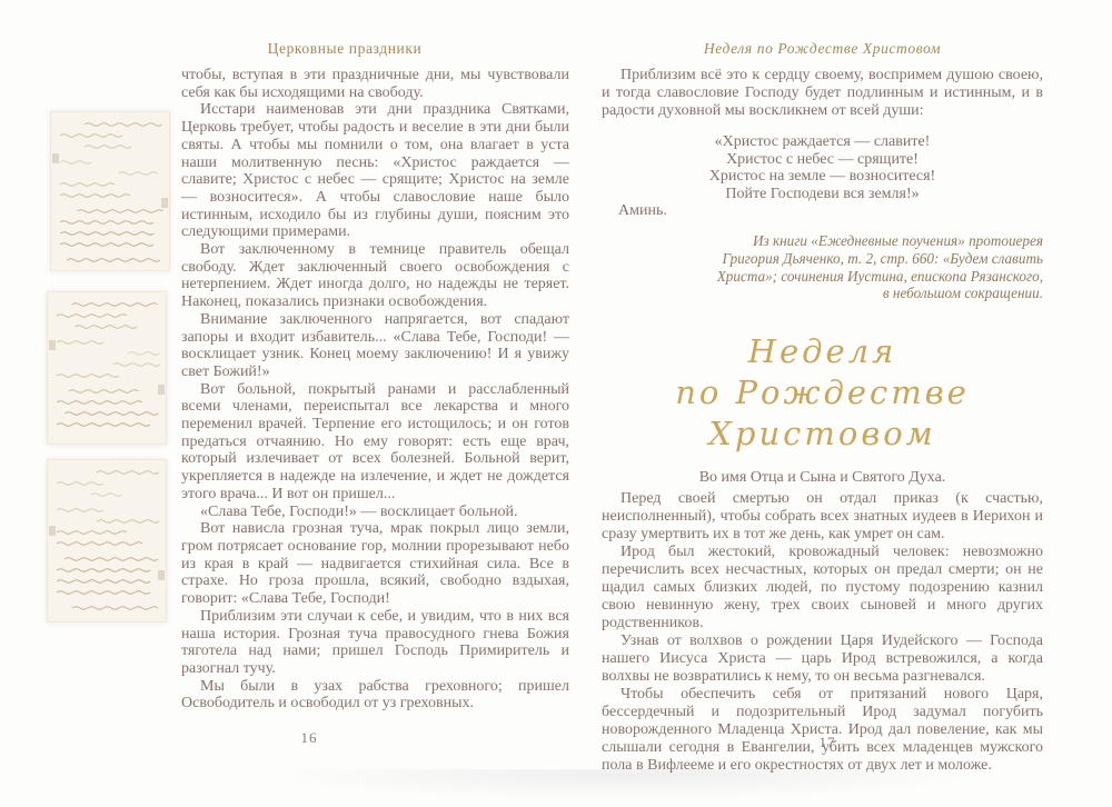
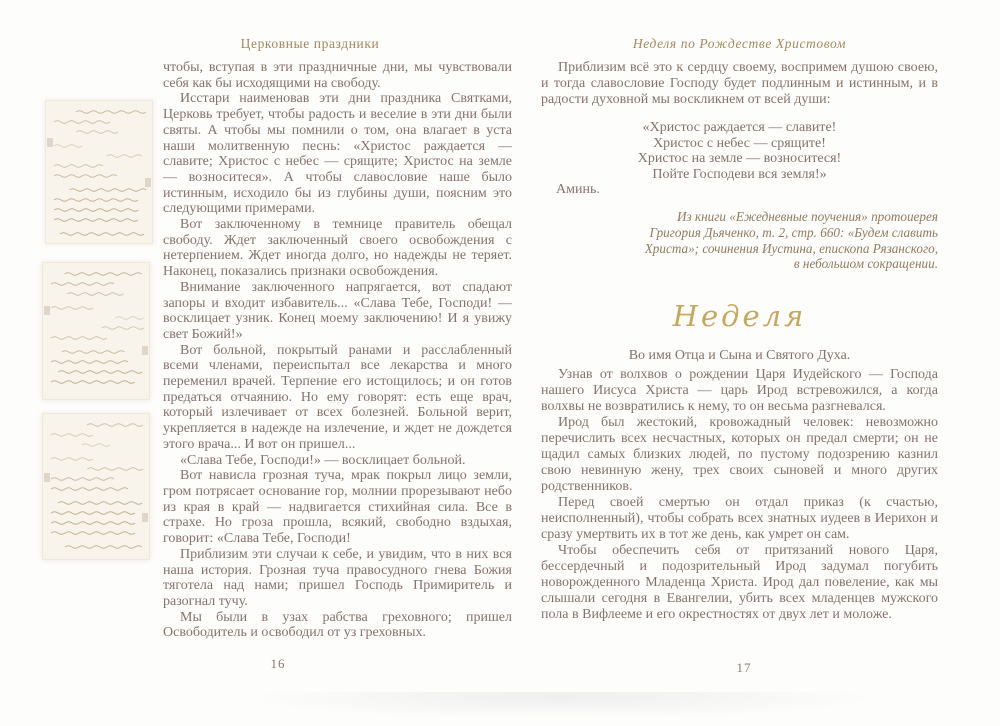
  Церковные праздники
  чтобы, вступая в эти праздничные дни, мы чувствовали себя как бы исходящими на свободу.
  Исстари наименовав эти дни праздника Святками, Церковь требует, чтобы радость и веселие в эти дни были святы. А чтобы мы помнили о том, она влагает в уста наши молитвенную песнь: «Христос раждается — славите; Христос с небес — срящите; Христос на земле — возноситеся». А чтобы славословие наше было истинным, исходило бы из глубины души, поясним это следующими примерами.
  Вот заключенному в темнице правитель обещал свободу. Ждет заключенный своего освобождения с нетерпением. Ждет иногда долго, но надежды не теряет. Наконец, показались признаки освобождения.
  Внимание заключенного напрягается, вот спадают запоры и входит избавитель... «Слава Тебе, Господи! — восклицает узник. Конец моему заключению! И я увижу свет Божий!»
  Вот больной, покрытый ранами и расслабленный всеми членами, переиспытал все лекарства и много переменил врачей. Терпение его истощилось; и он готов предаться отчаянию. Но ему говорят: есть еще врач, который излечивает от всех болезней. Больной верит, укрепляется в надежде на излечение, и ждет не дождется этого врача... И вот он пришел...
  «Слава Тебе, Господи!» — восклицает больной.
  Вот нависла грозная туча, мрак покрыл лицо земли, гром потрясает основание гор, молнии прорезывают небо из края в край — надвигается стихийная сила. Все в страхе. Но гроза прошла, всякий, свободно вздыхая, говорит: «Слава Тебе, Господи!
  Приблизим эти случаи к себе, и увидим, что в них вся наша история. Грозная туча правосудного гнева Божия тяготела над нами; пришел Господь Примиритель и разогнал тучу.
  Мы были в узах рабства греховного; пришел Освободитель и освободил от уз греховных.
  16
  Неделя по Рождестве Христовом
  Приблизим всё это к сердцу своему, воспримем душою своею, и тогда славословие Господу будет подлинным и истинным, и в радости духовной мы воскликнем от всей души:
  «Христос раждается — славите!
  Христос с небес — срящите!
  Христос на земле — возноситеся!
  Пойте Господеви вся земля!»
  Аминь.
  Из книги «Ежедневные поучения» протоиерея
  Григория Дьяченко, т. 2, стр. 660: «Будем славить
  Христа»; сочинения Иустина, епископа Рязанского,
  в небольшом сокращении.
  Неделя
- по Рождестве Христовом
  Во имя Отца и Сына и Святого Духа.
- Перед своей смертью он отдал приказ (к счастью, неисполненный), чтобы собрать всех знатных иудеев в Иерихон и сразу умертвить их в тот же день, как умрет он сам.
+ Узнав от волхвов о рождении Царя Иудейского — Господа нашего Иисуса Христа — царь Ирод встревожился, а когда волхвы не возвратились к нему, то он весьма разгневался.
  Ирод был жестокий, кровожадный человек: невозможно перечислить всех несчастных, которых он предал смерти; он не щадил самых близких людей, по пустому подозрению казнил свою невинную жену, трех своих сыновей и много других родственников.
- Узнав от волхвов о рождении Царя Иудейского — Господа нашего Иисуса Христа — царь Ирод встревожился, а когда волхвы не возвратились к нему, то он весьма разгневался.
+ Перед своей смертью он отдал приказ (к счастью, неисполненный), чтобы собрать всех знатных иудеев в Иерихон и сразу умертвить их в тот же день, как умрет он сам.
  Чтобы обеспечить себя от притязаний нового Царя, бессердечный и подозрительный Ирод задумал погубить новорожденного Младенца Христа. Ирод дал повеление, как мы слышали сегодня в Евангелии, убить всех младенцев мужского пола в Вифлееме и его окрестностях от двух лет и моложе.
  17
